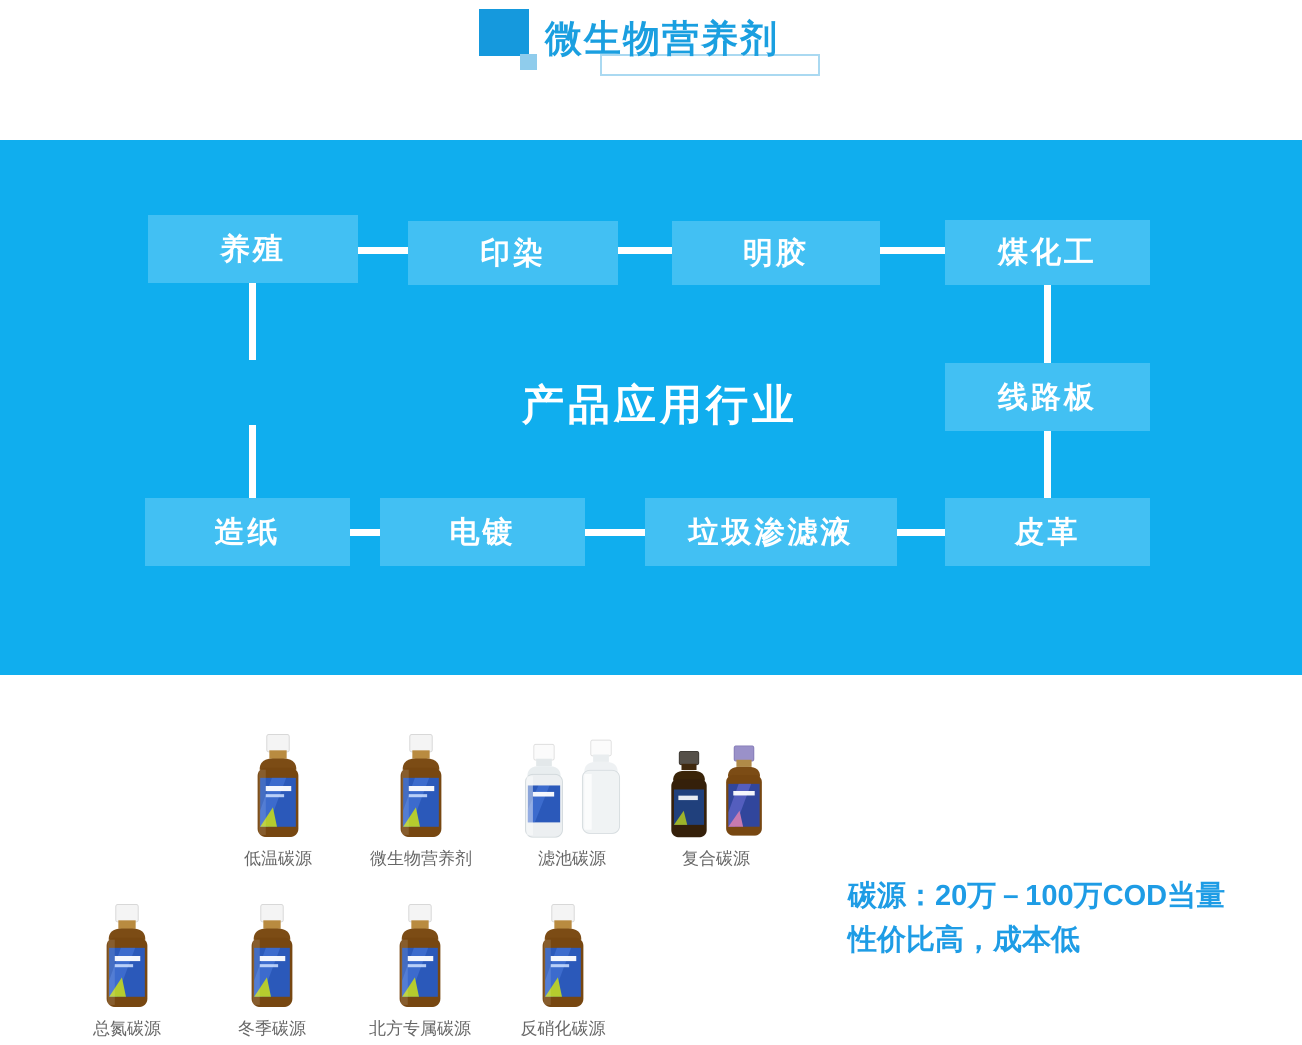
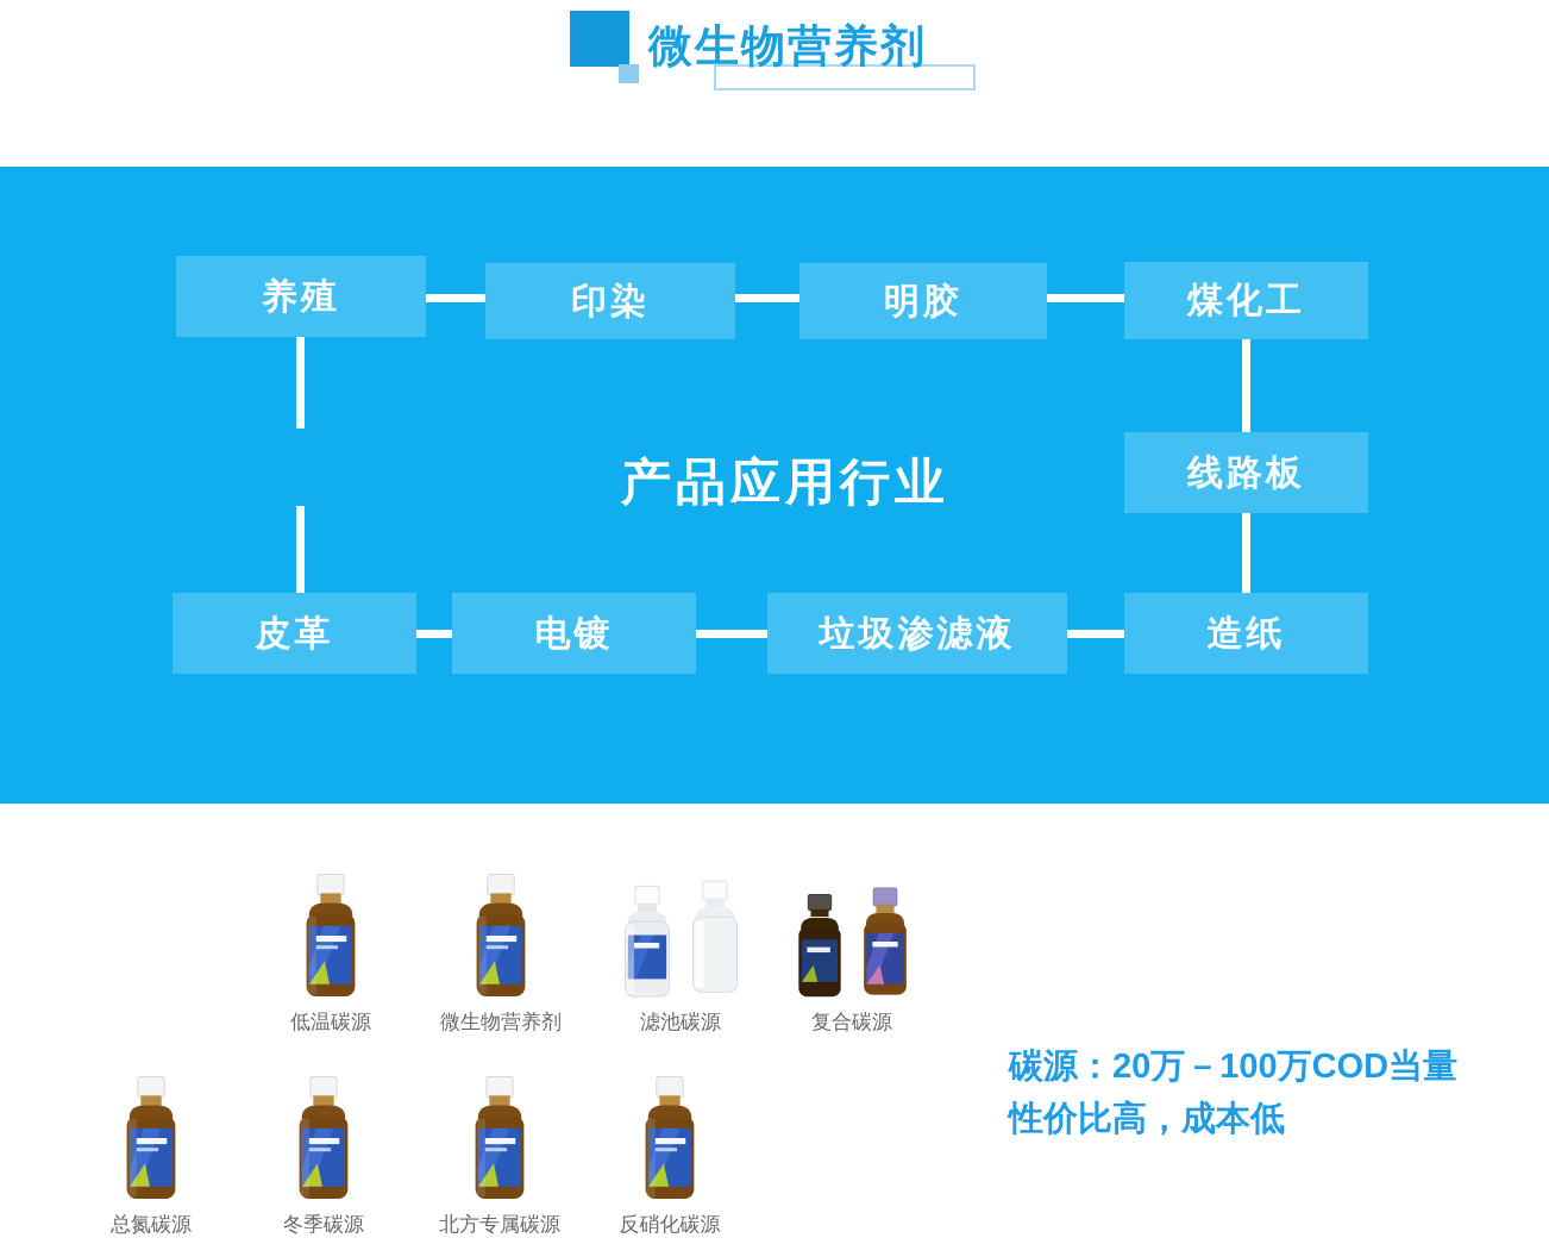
  微生物营养剂
  养殖
  印染
  明胶
  煤化工
  线路板
- 造纸
+ 皮革
  电镀
  垃圾渗滤液
- 皮革
+ 造纸
  产品应用行业
  低温碳源
  微生物营养剂
  滤池碳源
  复合碳源
  总氮碳源
  冬季碳源
  北方专属碳源
  反硝化碳源
  碳源：20万－100万COD当量
  性价比高，成本低
